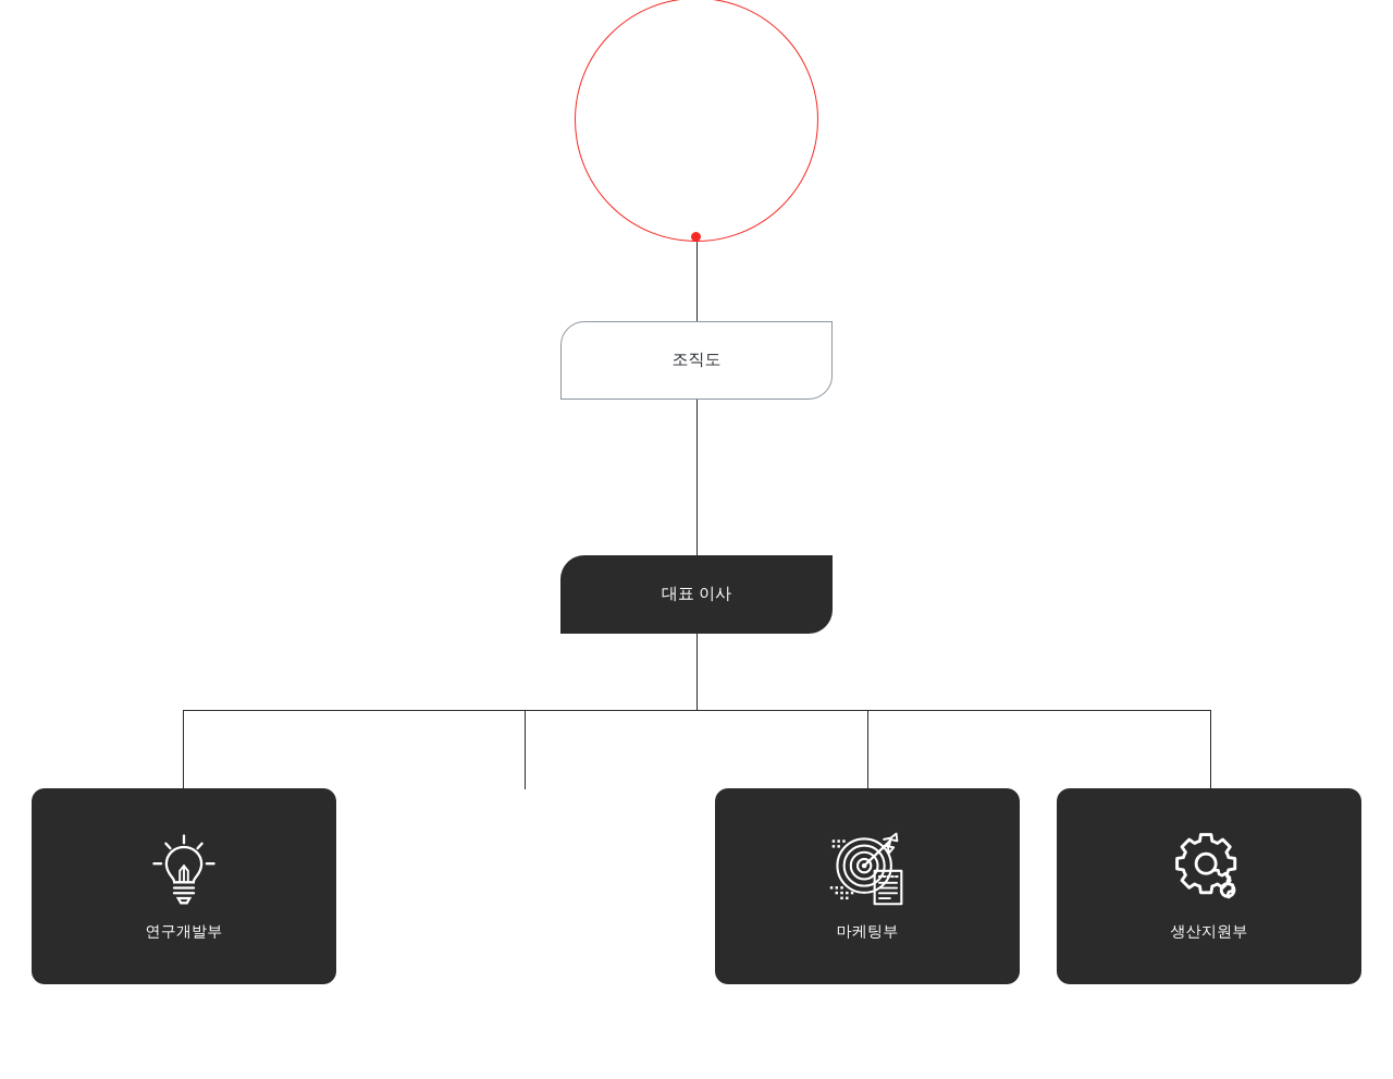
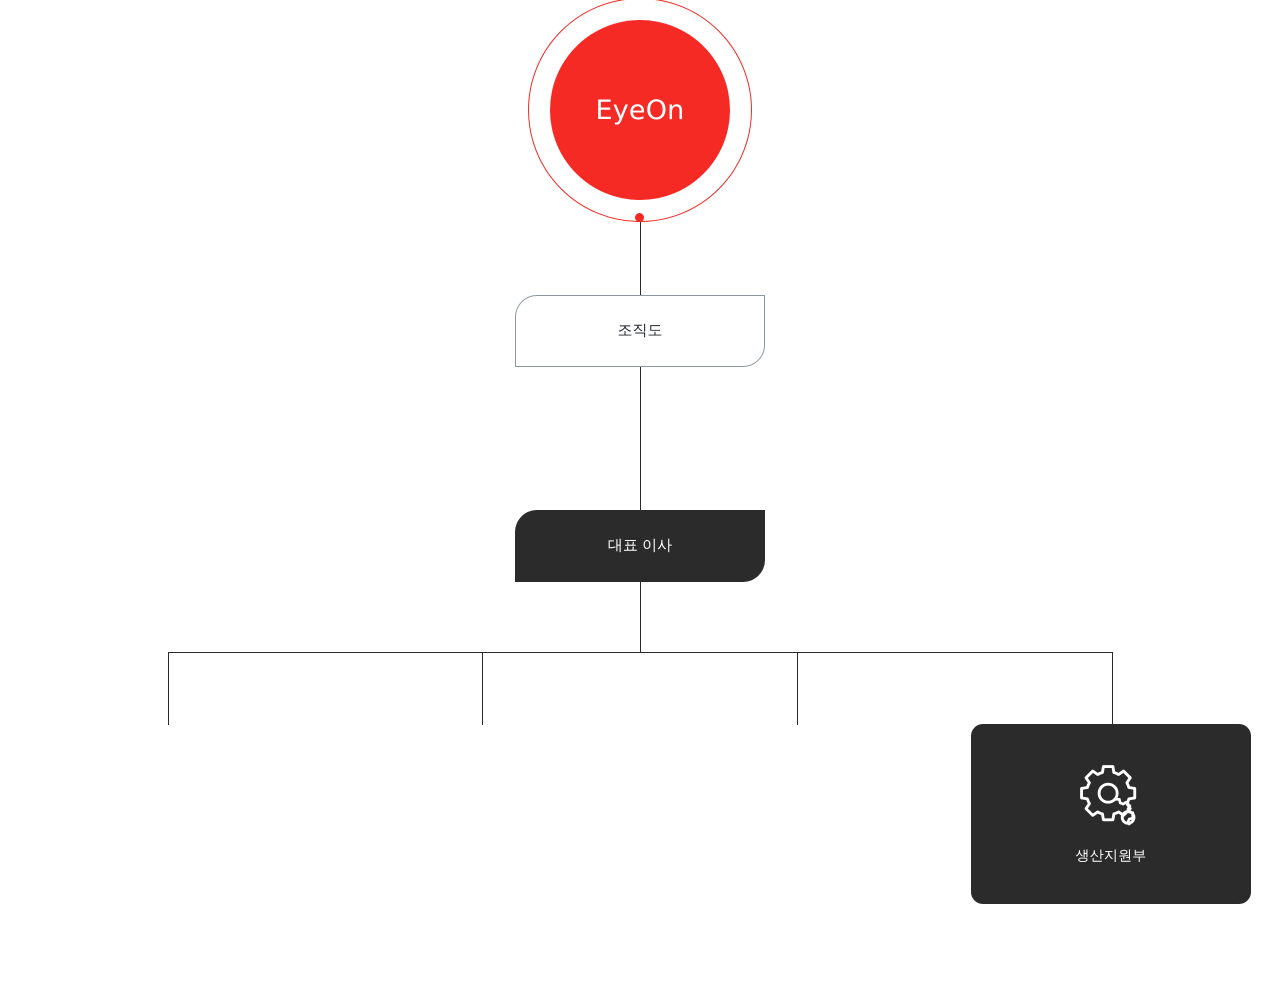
+ EyeOn
  조직도
  대표 이사
- 연구개발부
- 마케팅부
  생산지원부
